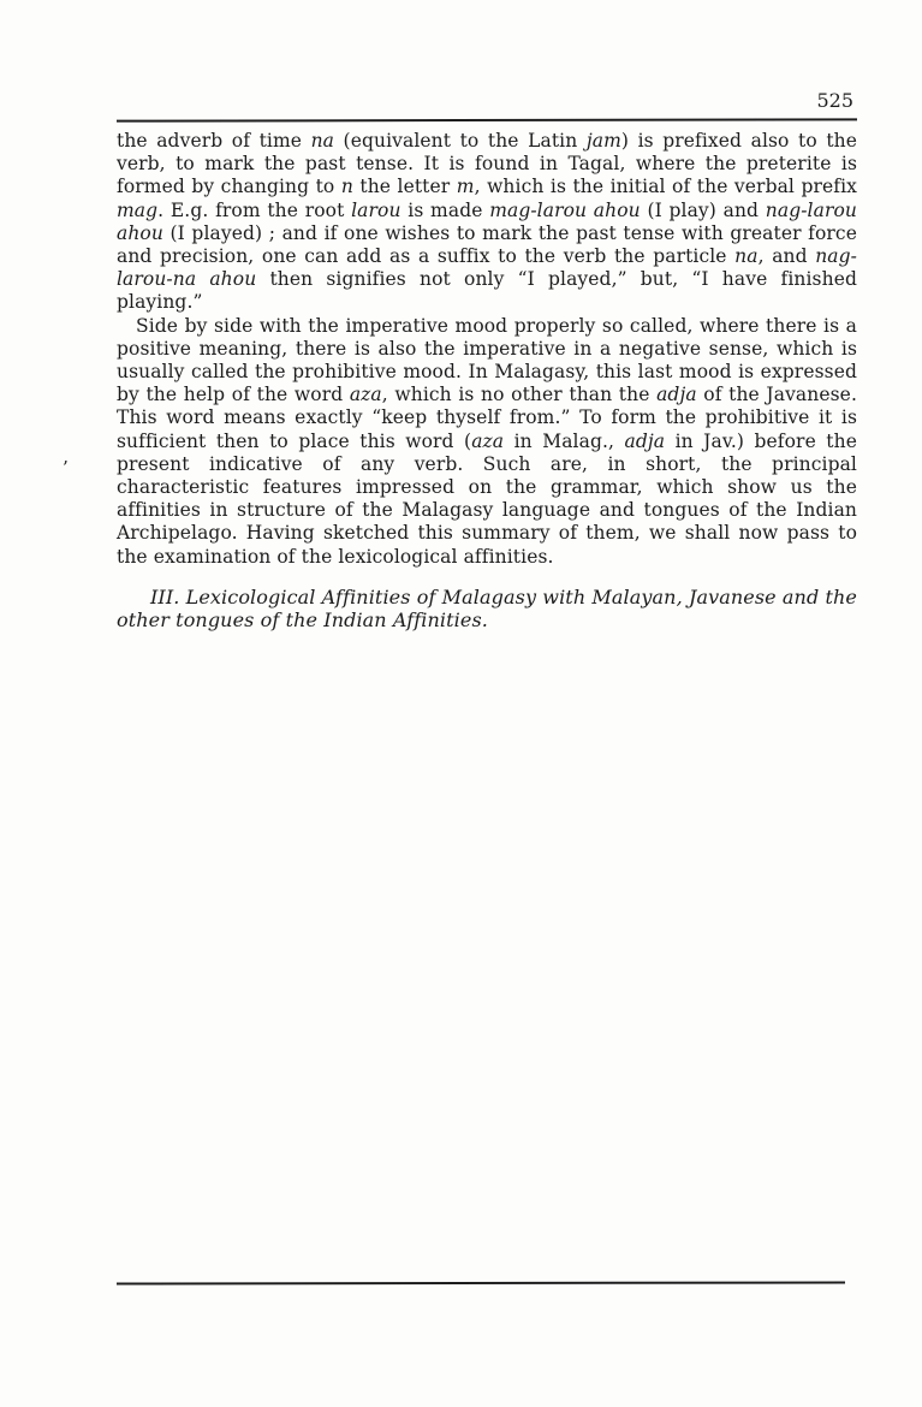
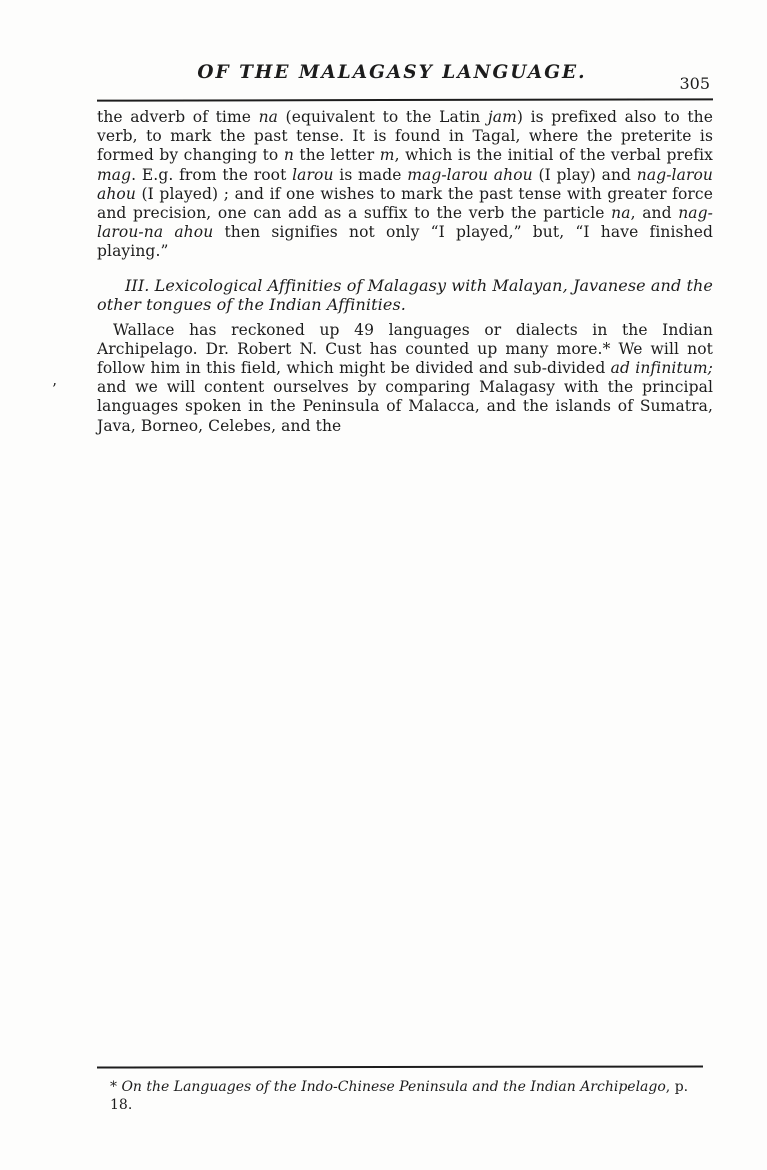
+ OF THE MALAGASY LANGUAGE.
- 525
+ 305
  ’
  the adverb of time na (equivalent to the Latin jam) is prefixed also to the verb, to mark the past tense. It is found in Tagal, where the preterite is formed by changing to n the letter m, which is the initial of the verbal prefix mag. E.g. from the root larou is made mag-larou ahou (I play) and nag-larou ahou (I played) ; and if one wishes to mark the past tense with greater force and precision, one can add as a suffix to the verb the particle na, and nag-larou-na ahou then signifies not only “I played,” but, “I have finished playing.”
- Side by side with the imperative mood properly so called, where there is a positive meaning, there is also the imperative in a negative sense, which is usually called the prohibitive mood. In Malagasy, this last mood is expressed by the help of the word aza, which is no other than the adja of the Javanese. This word means exactly “keep thyself from.” To form the prohibitive it is sufficient then to place this word (aza in Malag., adja in Jav.) before the present indicative of any verb. Such are, in short, the principal characteristic features impressed on the grammar, which show us the affinities in structure of the Malagasy language and tongues of the Indian Archipelago. Having sketched this summary of them, we shall now pass to the examination of the lexicological affinities.
  III. Lexicological Affinities of Malagasy with Malayan, Javanese and the other tongues of the Indian Affinities.
+ Wallace has reckoned up 49 languages or dialects in the Indian Archipelago. Dr. Robert N. Cust has counted up many more.* We will not follow him in this field, which might be divided and sub-divided ad infinitum; and we will content ourselves by comparing Malagasy with the principal languages spoken in the Peninsula of Malacca, and the islands of Sumatra, Java, Borneo, Celebes, and the
+ * On the Languages of the Indo-Chinese Peninsula and the Indian Archipelago, p. 18.
